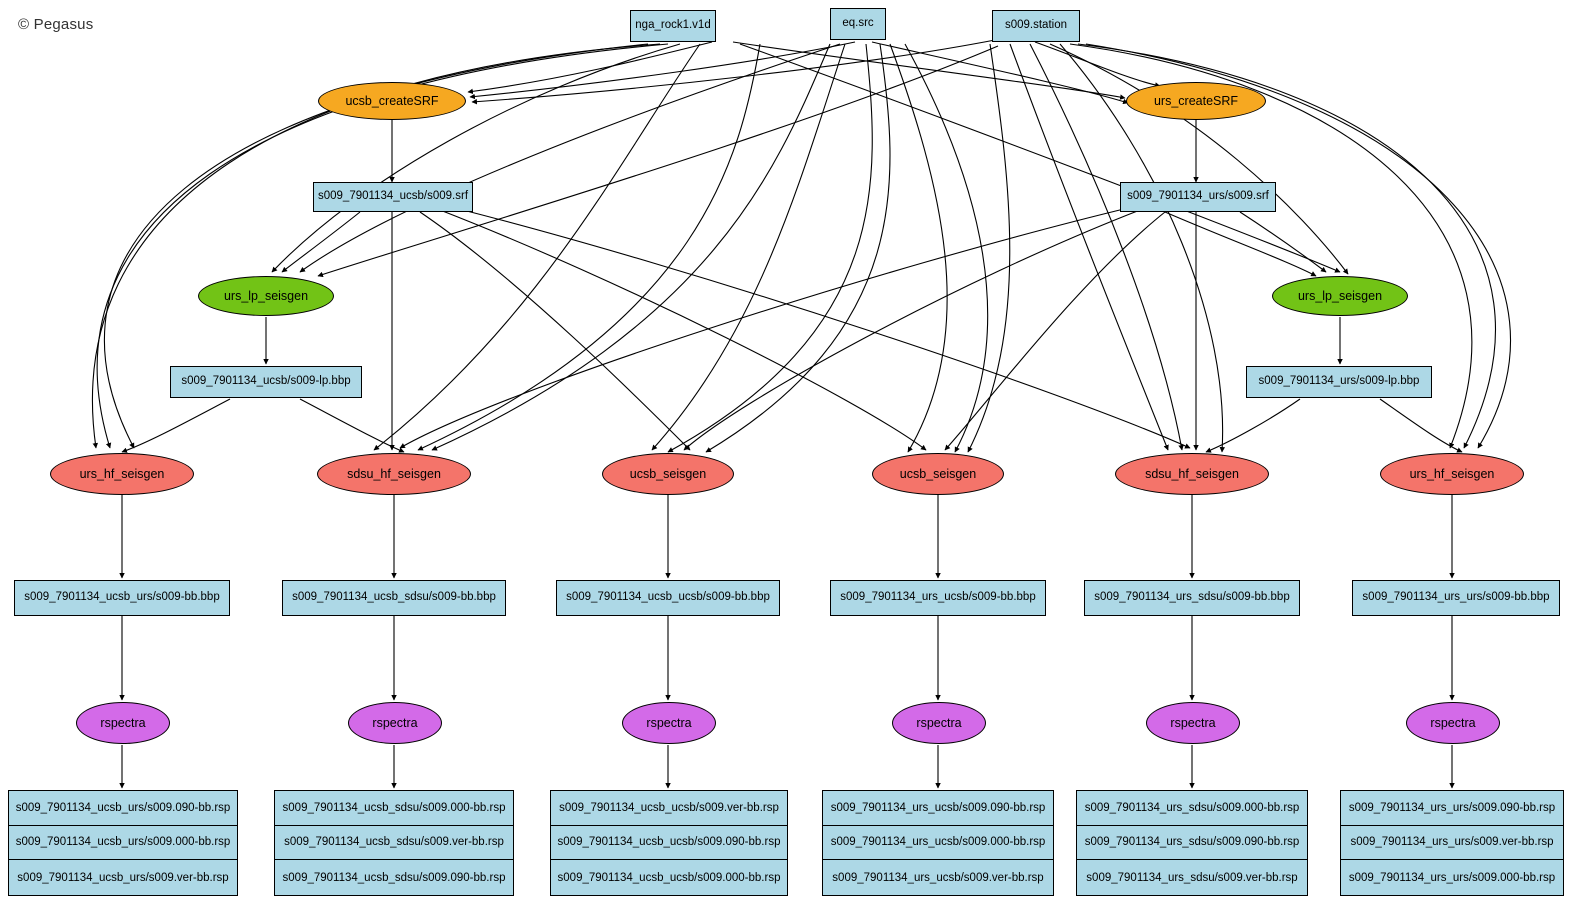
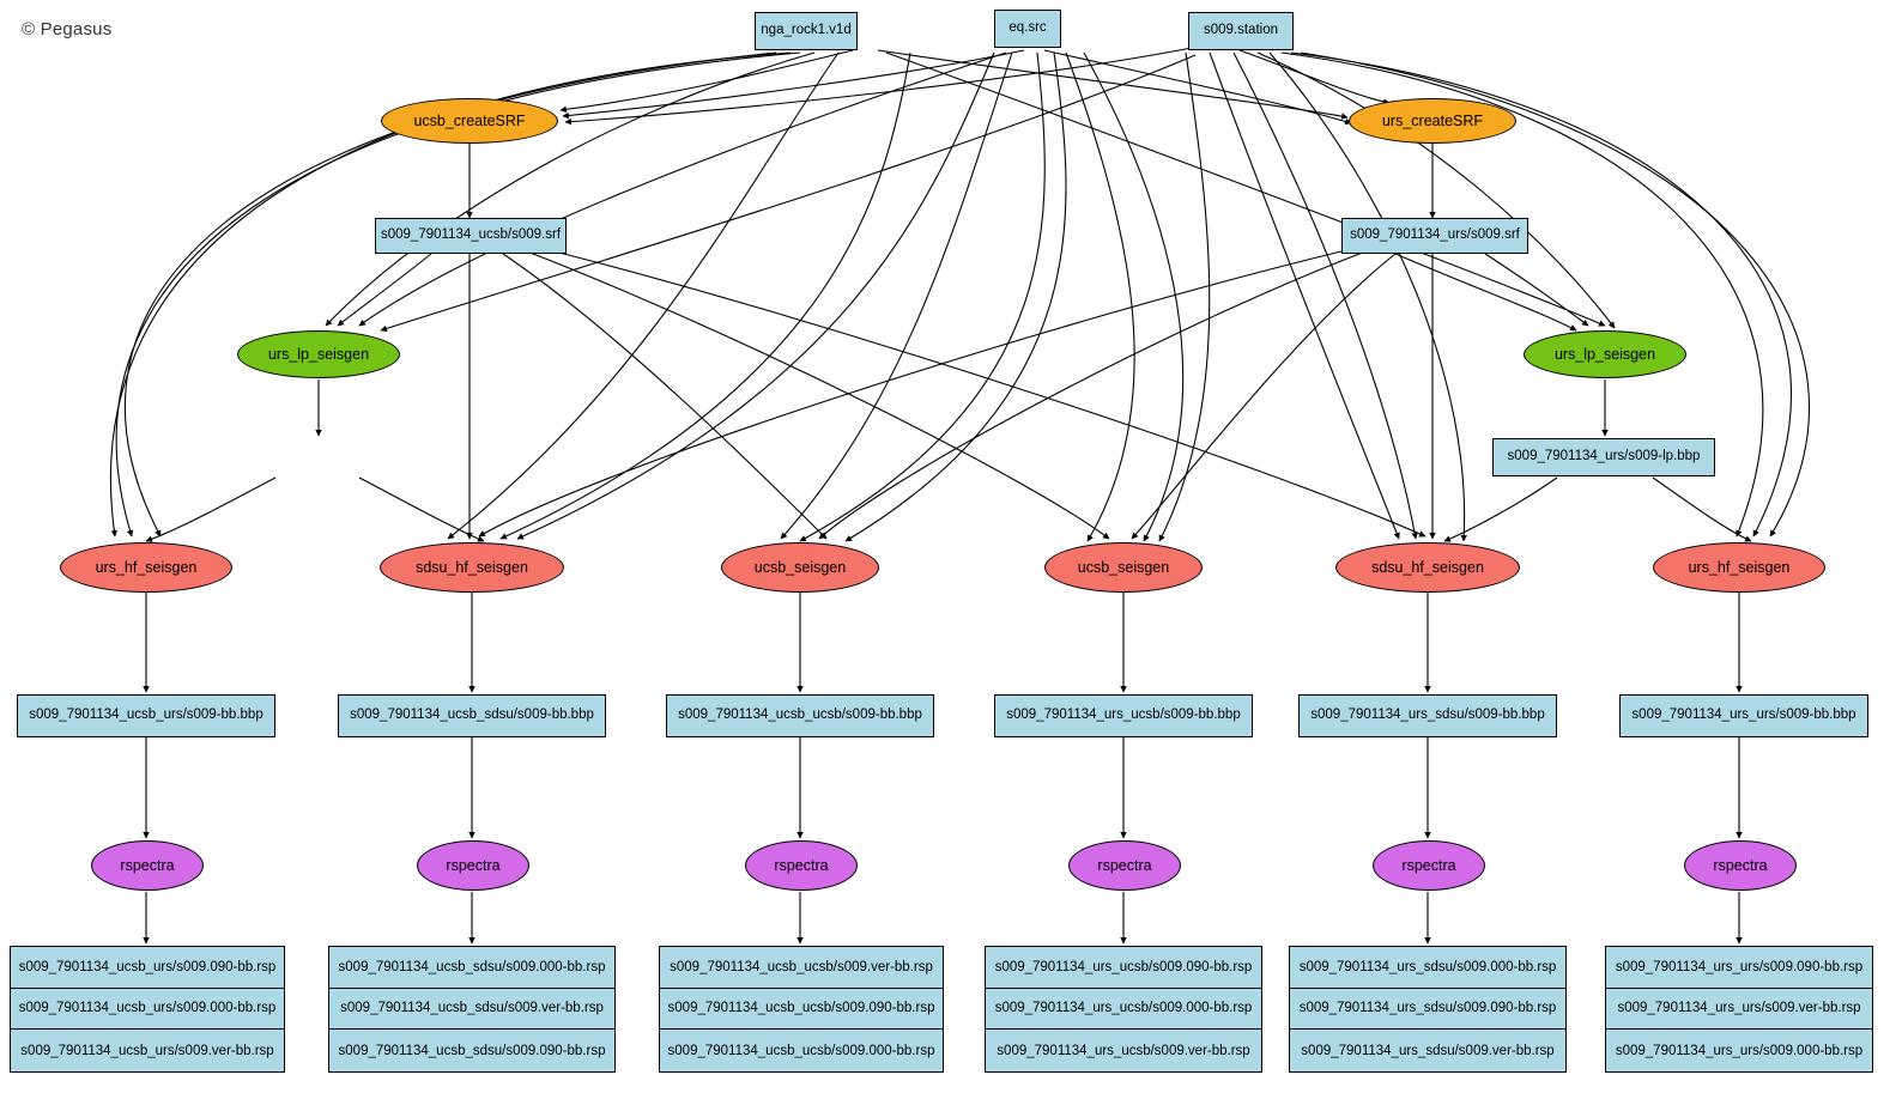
  © Pegasus
  nga_rock1.v1d
  eq.src
  s009.station
  ucsb_createSRF
  urs_createSRF
  s009_7901134_ucsb/s009.srf
  s009_7901134_urs/s009.srf
  urs_lp_seisgen
  urs_lp_seisgen
- s009_7901134_ucsb/s009-lp.bbp
  s009_7901134_urs/s009-lp.bbp
  urs_hf_seisgen
  sdsu_hf_seisgen
  ucsb_seisgen
  ucsb_seisgen
  sdsu_hf_seisgen
  urs_hf_seisgen
  s009_7901134_ucsb_urs/s009-bb.bbp
  s009_7901134_ucsb_sdsu/s009-bb.bbp
  s009_7901134_ucsb_ucsb/s009-bb.bbp
  s009_7901134_urs_ucsb/s009-bb.bbp
  s009_7901134_urs_sdsu/s009-bb.bbp
  s009_7901134_urs_urs/s009-bb.bbp
  rspectra
  rspectra
  rspectra
  rspectra
  rspectra
  rspectra
  s009_7901134_ucsb_urs/s009.090-bb.rsp
  s009_7901134_ucsb_urs/s009.000-bb.rsp
  s009_7901134_ucsb_urs/s009.ver-bb.rsp
  s009_7901134_ucsb_sdsu/s009.000-bb.rsp
  s009_7901134_ucsb_sdsu/s009.ver-bb.rsp
  s009_7901134_ucsb_sdsu/s009.090-bb.rsp
  s009_7901134_ucsb_ucsb/s009.ver-bb.rsp
  s009_7901134_ucsb_ucsb/s009.090-bb.rsp
  s009_7901134_ucsb_ucsb/s009.000-bb.rsp
  s009_7901134_urs_ucsb/s009.090-bb.rsp
  s009_7901134_urs_ucsb/s009.000-bb.rsp
  s009_7901134_urs_ucsb/s009.ver-bb.rsp
  s009_7901134_urs_sdsu/s009.000-bb.rsp
  s009_7901134_urs_sdsu/s009.090-bb.rsp
  s009_7901134_urs_sdsu/s009.ver-bb.rsp
  s009_7901134_urs_urs/s009.090-bb.rsp
  s009_7901134_urs_urs/s009.ver-bb.rsp
  s009_7901134_urs_urs/s009.000-bb.rsp
